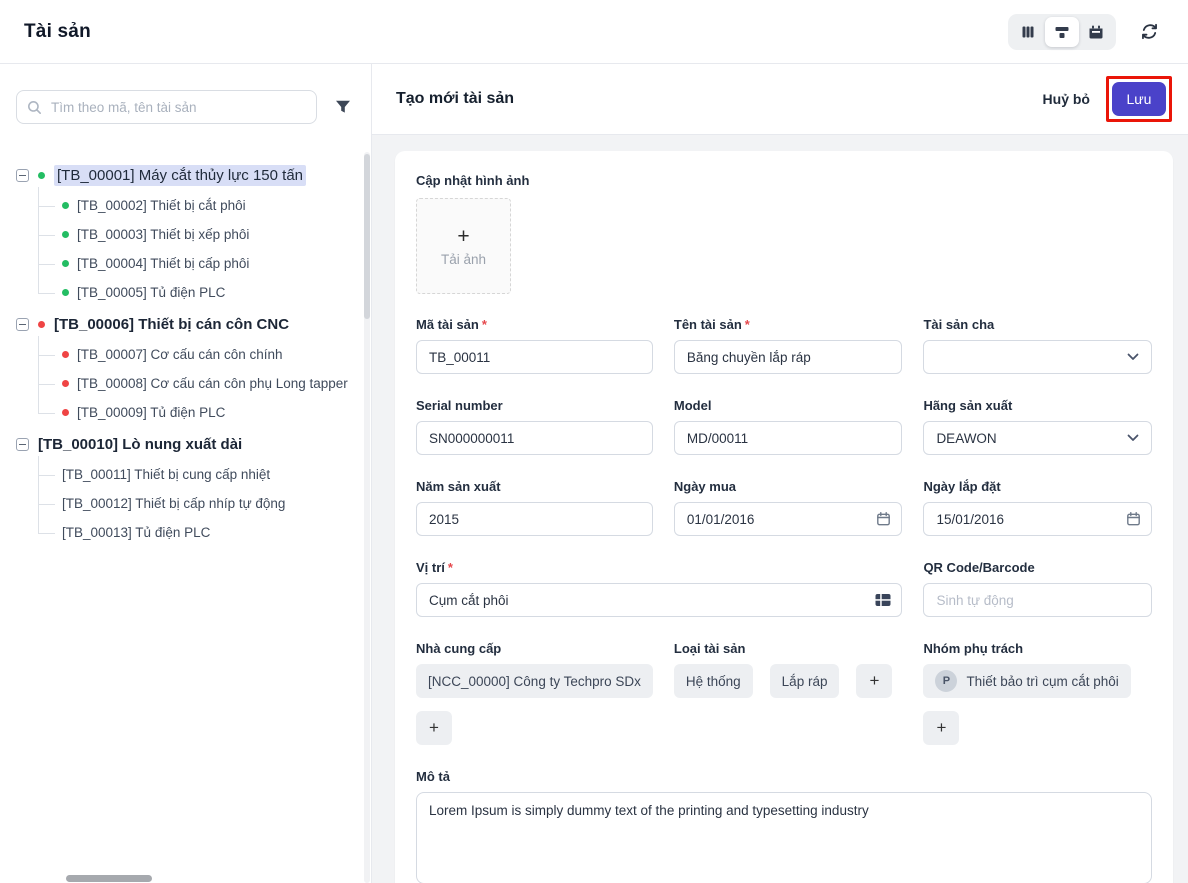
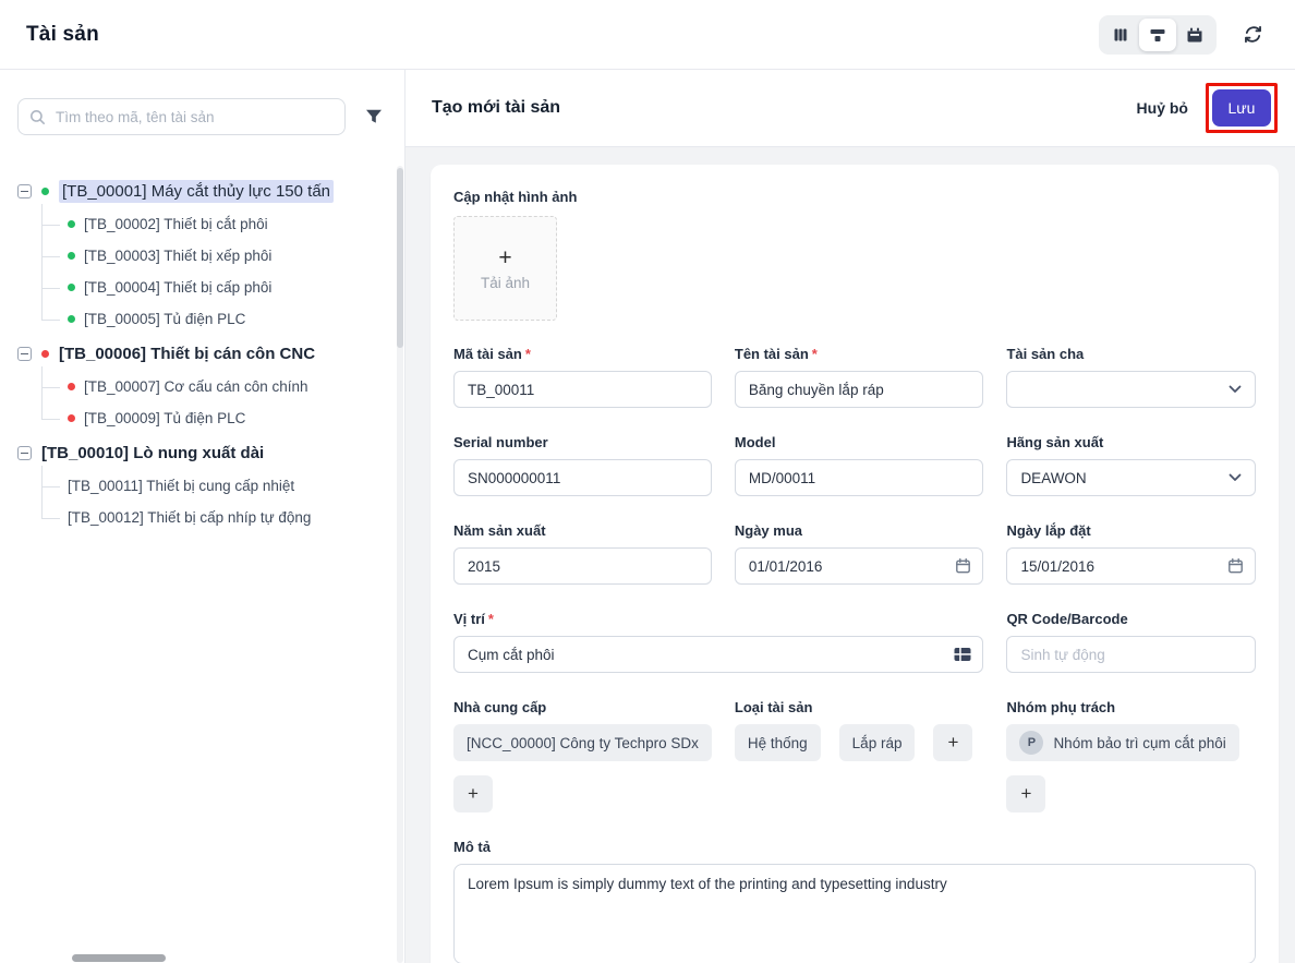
  Tài sản
  Tìm theo mã, tên tài sản
  [TB_00001] Máy cắt thủy lực 150 tấn
  [TB_00002] Thiết bị cắt phôi
  [TB_00003] Thiết bị xếp phôi
  [TB_00004] Thiết bị cấp phôi
  [TB_00005] Tủ điện PLC
  [TB_00006] Thiết bị cán côn CNC
  [TB_00007] Cơ cấu cán côn chính
- [TB_00008] Cơ cấu cán côn phụ Long tapper
  [TB_00009] Tủ điện PLC
  [TB_00010] Lò nung xuất dài
  [TB_00011] Thiết bị cung cấp nhiệt
  [TB_00012] Thiết bị cấp nhíp tự động
- [TB_00013] Tủ điện PLC
  Tạo mới tài sản
  Huỷ bỏ
  Lưu
  Cập nhật hình ảnh
  +
  Tải ảnh
  Mã tài sản *
  TB_00011
  Tên tài sản *
  Băng chuyền lắp ráp
  Tài sản cha
  Serial number
  SN000000011
  Model
  MD/00011
  Hãng sản xuất
  DEAWON
  Năm sản xuất
  2015
  Ngày mua
  01/01/2016
  Ngày lắp đặt
  15/01/2016
  Vị trí *
  Cụm cắt phôi
  QR Code/Barcode
  Sinh tự động
  Nhà cung cấp
  [NCC_00000] Công ty Techpro SDx
  +
  Loại tài sản
  Hệ thống
  Lắp ráp
  +
  Nhóm phụ trách
  P
- Thiết bảo trì cụm cắt phôi
+ Nhóm bảo trì cụm cắt phôi
  +
  Mô tả
  Lorem Ipsum is simply dummy text of the printing and typesetting industry
